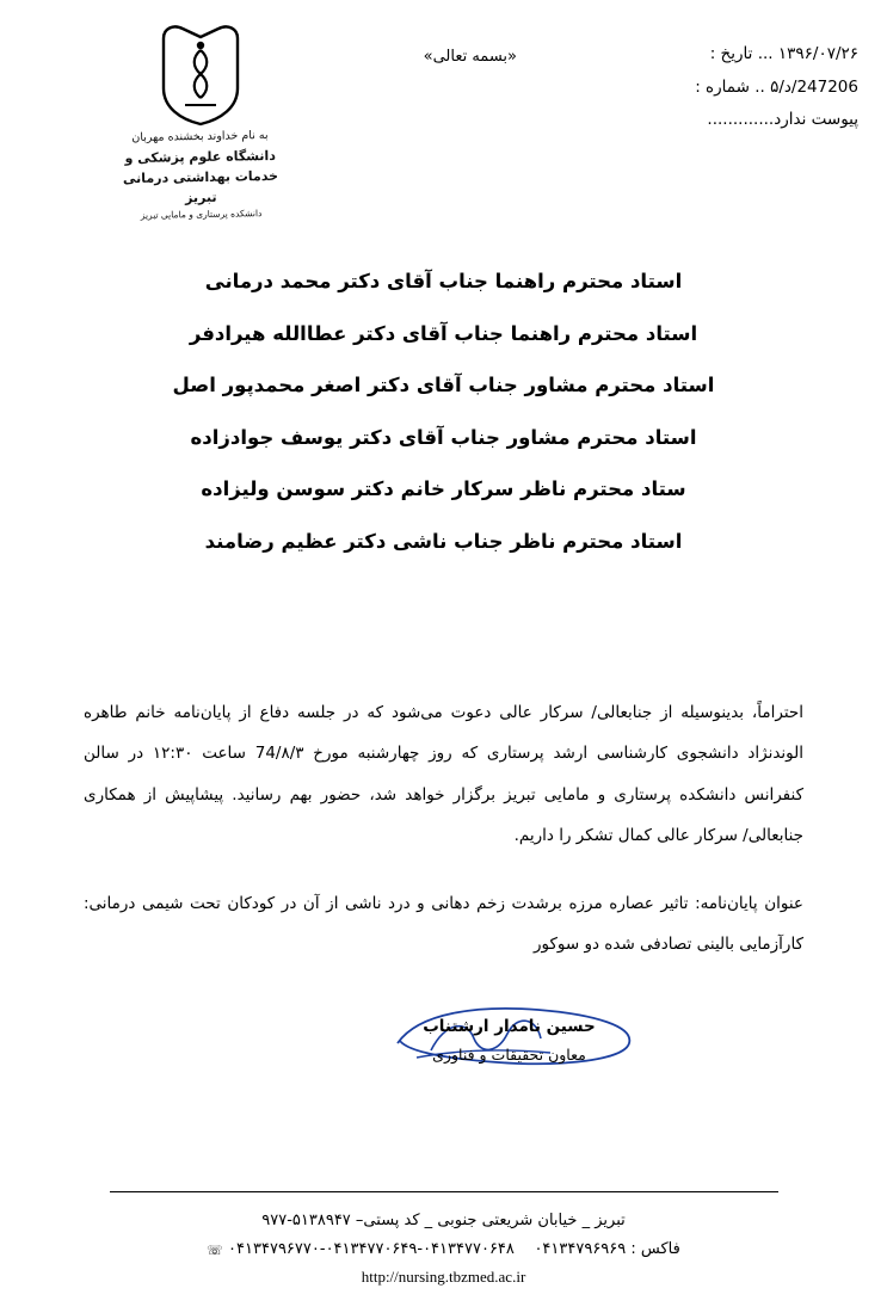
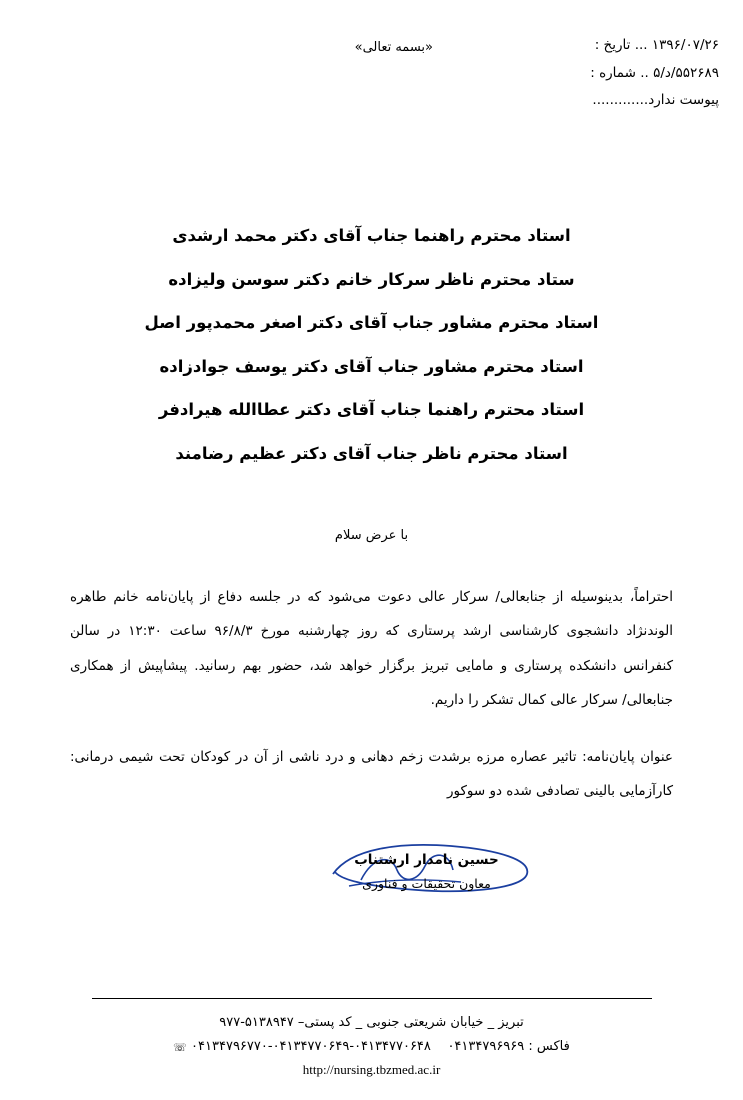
  ۱۳۹۶/۰۷/۲۶ ... تاریخ :
- 247206/د/۵ .. شماره :
+ ۵۵۲۶۸۹/د/۵ .. شماره :
  پیوست ندارد.............
  «بسمه تعالی»
- به نام خداوند بخشنده مهربان
- دانشگاه علوم پزشکی و خدمات بهداشتی درمانی تبریز
- دانشکده پرستاری و مامایی تبریز
- استاد محترم راهنما جناب آقای دکتر محمد درمانی
+ استاد محترم راهنما جناب آقای دکتر محمد ارشدی
- استاد محترم راهنما جناب آقای دکتر عطاالله هیرادفر
+ ستاد محترم ناظر سرکار خانم دکتر سوسن ولیزاده
  استاد محترم مشاور جناب آقای دکتر اصغر محمدپور اصل
  استاد محترم مشاور جناب آقای دکتر یوسف جوادزاده
- ستاد محترم ناظر سرکار خانم دکتر سوسن ولیزاده
+ استاد محترم راهنما جناب آقای دکتر عطاالله هیرادفر
- استاد محترم ناظر جناب ناشی دکتر عظیم رضامند
+ استاد محترم ناظر جناب آقای دکتر عظیم رضامند
+ با عرض سلام
- احتراماً، بدینوسیله از جنابعالی/ سرکار عالی دعوت می‌شود که در جلسه دفاع از پایان‌نامه خانم طاهره الوندنژاد دانشجوی کارشناسی ارشد پرستاری که روز چهارشنبه مورخ 74/۸/۳ ساعت ۱۲:۳۰ در سالن کنفرانس دانشکده پرستاری و مامایی تبریز برگزار خواهد شد، حضور بهم رسانید. پیشاپیش از همکاری جنابعالی/ سرکار عالی کمال تشکر را داریم.
+ احتراماً، بدینوسیله از جنابعالی/ سرکار عالی دعوت می‌شود که در جلسه دفاع از پایان‌نامه خانم طاهره الوندنژاد دانشجوی کارشناسی ارشد پرستاری که روز چهارشنبه مورخ ۹۶/۸/۳ ساعت ۱۲:۳۰ در سالن کنفرانس دانشکده پرستاری و مامایی تبریز برگزار خواهد شد، حضور بهم رسانید. پیشاپیش از همکاری جنابعالی/ سرکار عالی کمال تشکر را داریم.
  عنوان پایان‌نامه: تاثیر عصاره مرزه برشدت زخم دهانی و درد ناشی از آن در کودکان تحت شیمی درمانی: کارآزمایی بالینی تصادفی شده دو سوکور
  حسین نامدار ارشتناب
  معاون تحقیقات و فناوری
  تبریز _ خیابان شریعتی جنوبی _ کد پستی– ۵۱۳۸۹۴۷-۹۷۷
  فاکس : ۰۴۱۳۴۷۹۶۹۶۹ ۰۴۱۳۴۷۷۰۶۴۸-۰۴۱۳۴۷۷۰۶۴۹-۰۴۱۳۴۷۹۶۷۷۰ ☏
  http://nursing.tbzmed.ac.ir
